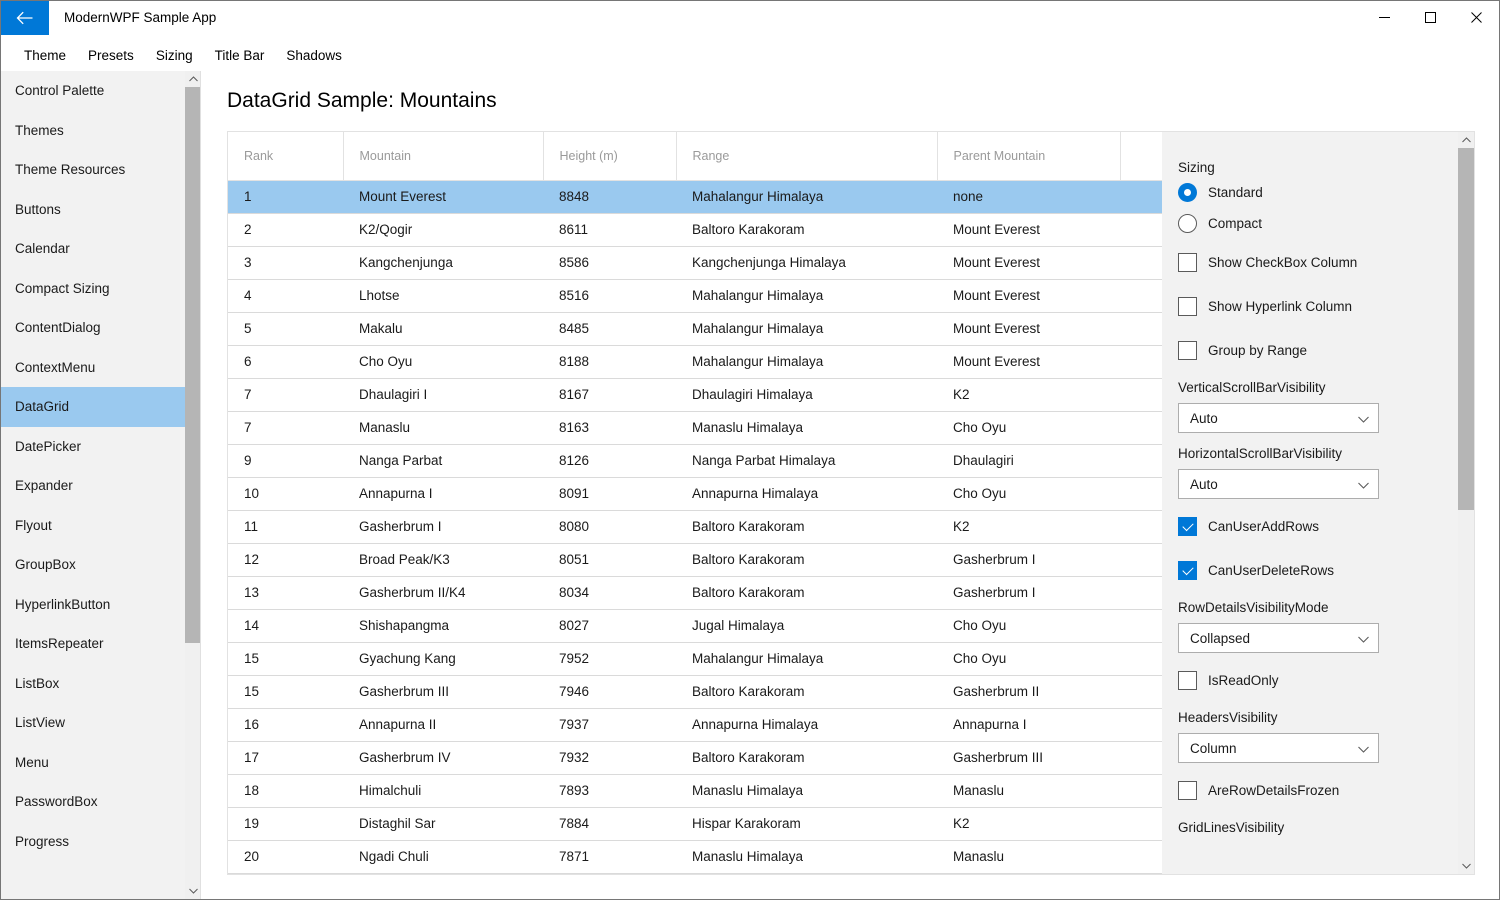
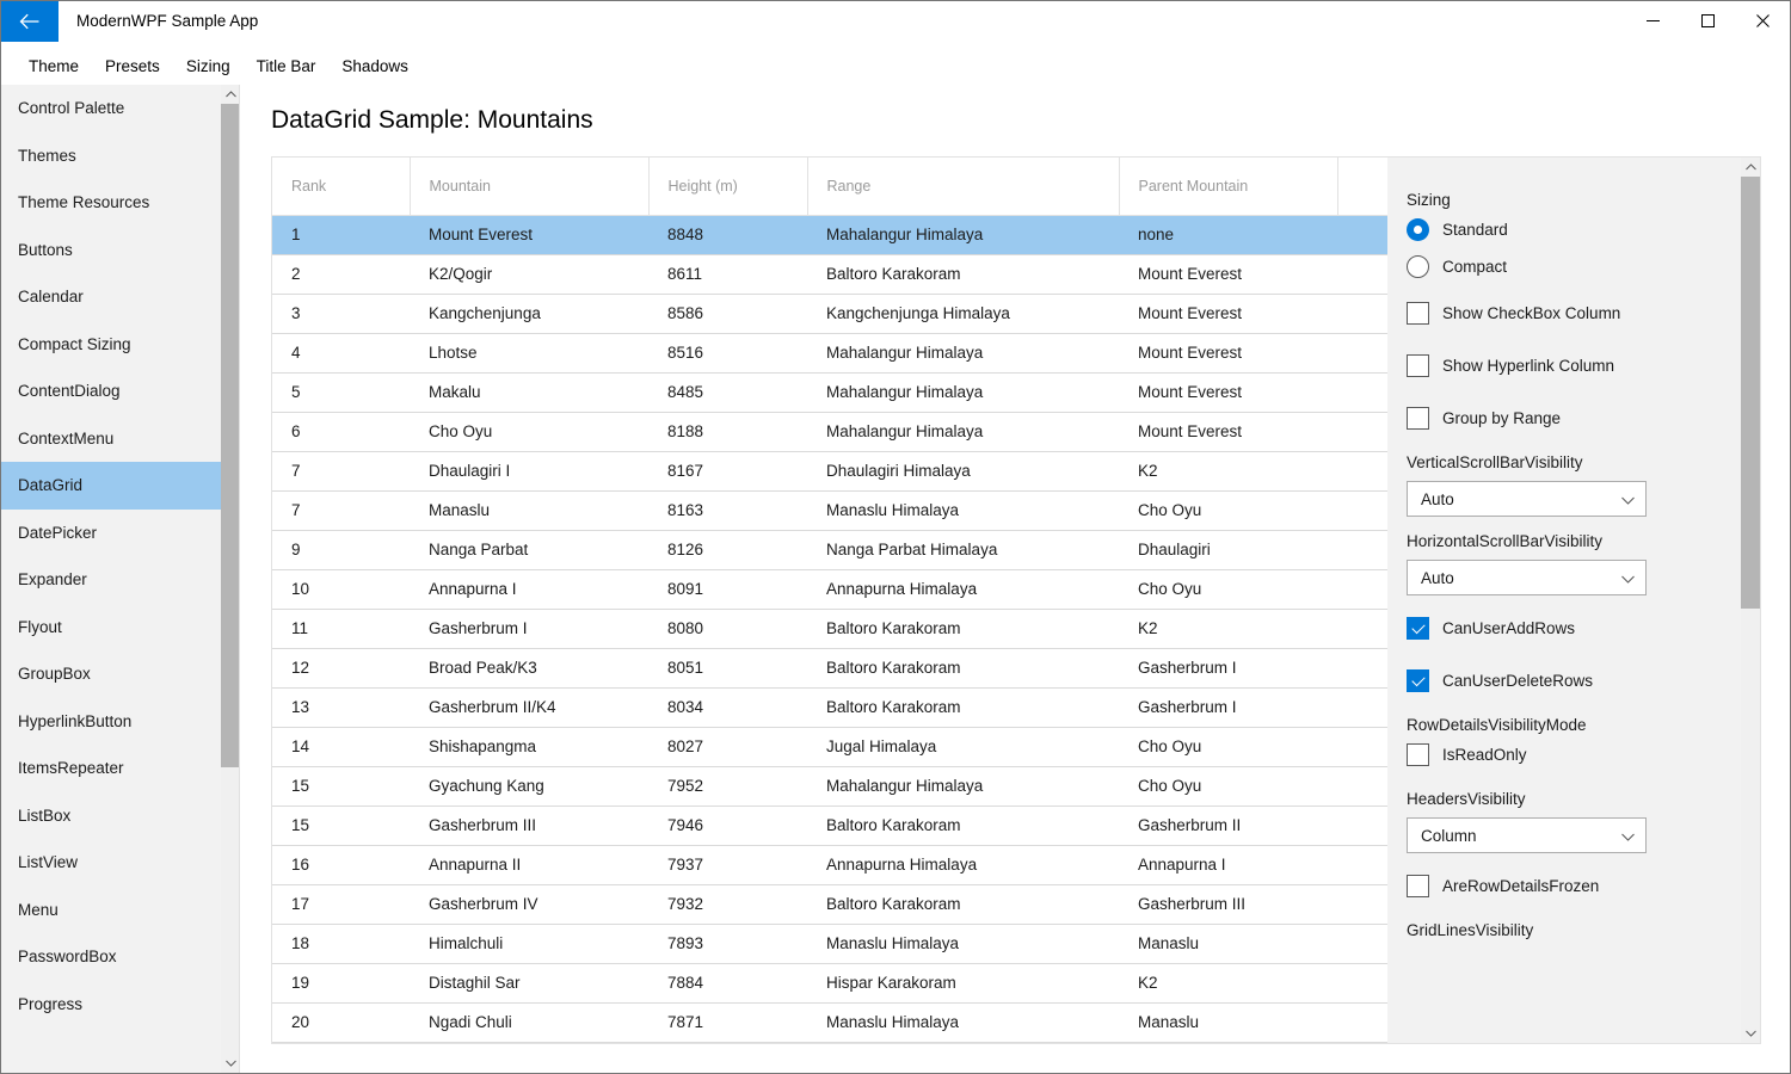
  ModernWPF Sample App
  Theme
  Presets
  Sizing
  Title Bar
  Shadows
  Control Palette
  Themes
  Theme Resources
  Buttons
  Calendar
  Compact Sizing
  ContentDialog
  ContextMenu
  DataGrid
  DatePicker
  Expander
  Flyout
  GroupBox
  HyperlinkButton
  ItemsRepeater
  ListBox
  ListView
  Menu
  PasswordBox
  Progress
  DataGrid Sample: Mountains
  Rank	Mountain	Height (m)	Range	Parent Mountain
  1	Mount Everest	8848	Mahalangur Himalaya	none
  2	K2/Qogir	8611	Baltoro Karakoram	Mount Everest
  3	Kangchenjunga	8586	Kangchenjunga Himalaya	Mount Everest
  4	Lhotse	8516	Mahalangur Himalaya	Mount Everest
  5	Makalu	8485	Mahalangur Himalaya	Mount Everest
  6	Cho Oyu	8188	Mahalangur Himalaya	Mount Everest
  7	Dhaulagiri I	8167	Dhaulagiri Himalaya	K2
  7	Manaslu	8163	Manaslu Himalaya	Cho Oyu
  9	Nanga Parbat	8126	Nanga Parbat Himalaya	Dhaulagiri
  10	Annapurna I	8091	Annapurna Himalaya	Cho Oyu
  11	Gasherbrum I	8080	Baltoro Karakoram	K2
  12	Broad Peak/K3	8051	Baltoro Karakoram	Gasherbrum I
  13	Gasherbrum II/K4	8034	Baltoro Karakoram	Gasherbrum I
  14	Shishapangma	8027	Jugal Himalaya	Cho Oyu
  15	Gyachung Kang	7952	Mahalangur Himalaya	Cho Oyu
  15	Gasherbrum III	7946	Baltoro Karakoram	Gasherbrum II
  16	Annapurna II	7937	Annapurna Himalaya	Annapurna I
  17	Gasherbrum IV	7932	Baltoro Karakoram	Gasherbrum III
  18	Himalchuli	7893	Manaslu Himalaya	Manaslu
  19	Distaghil Sar	7884	Hispar Karakoram	K2
  20	Ngadi Chuli	7871	Manaslu Himalaya	Manaslu
  Sizing
  Standard
  Compact
  Show CheckBox Column
  Show Hyperlink Column
  Group by Range
  VerticalScrollBarVisibility
  Auto
  HorizontalScrollBarVisibility
  Auto
  CanUserAddRows
  CanUserDeleteRows
  RowDetailsVisibilityMode
- Collapsed
  IsReadOnly
  HeadersVisibility
  Column
  AreRowDetailsFrozen
  GridLinesVisibility
